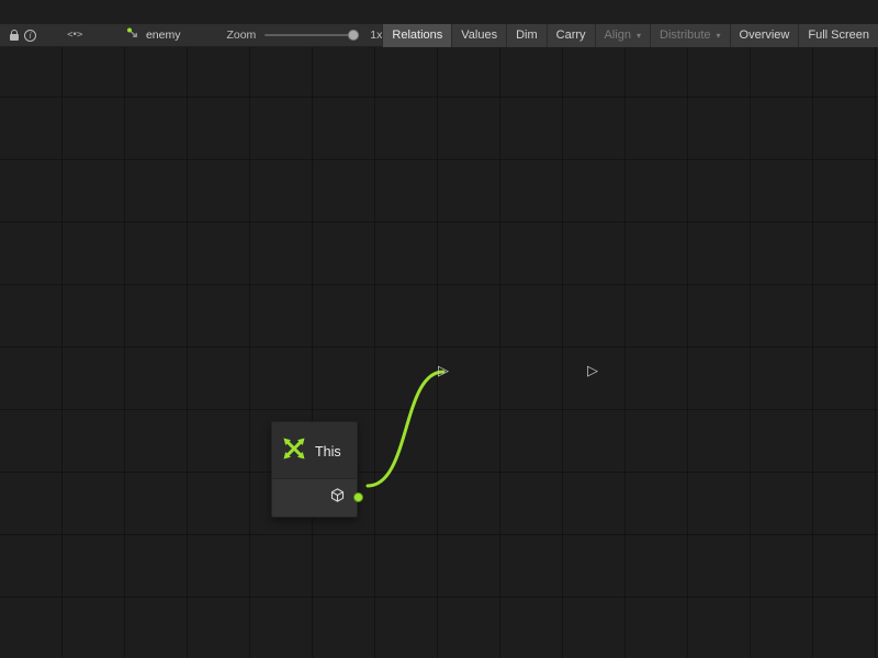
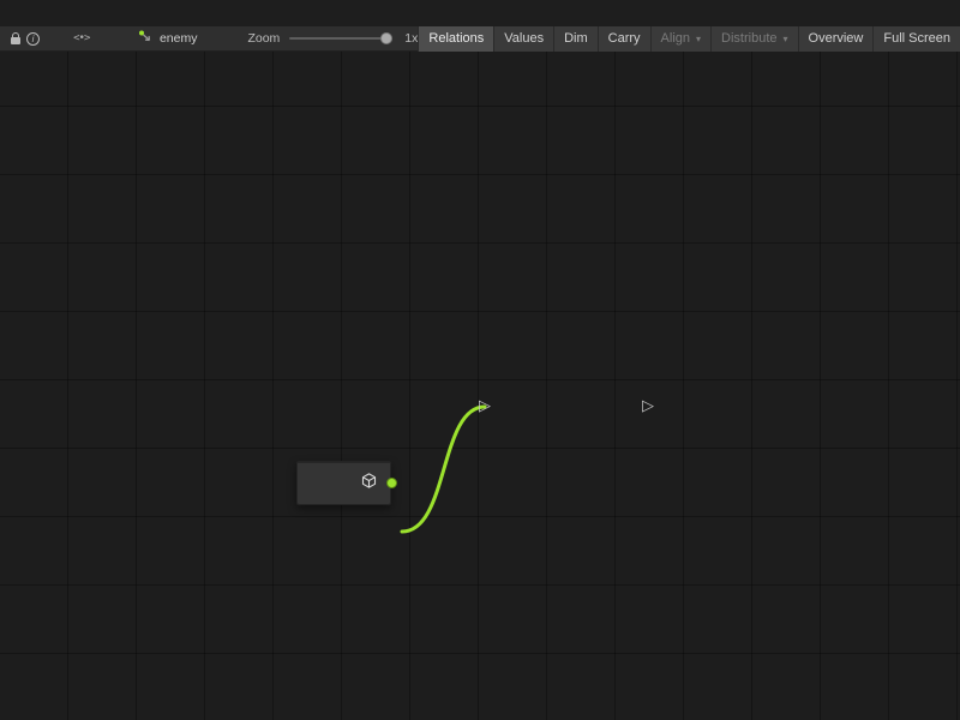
  i
  <•>
  enemy
  Zoom
  1x
  Relations
  Values
  Dim
  Carry
  Align
  ▾
  Distribute
  ▾
  Overview
  Full Screen
  ▷
  ▷
- This
